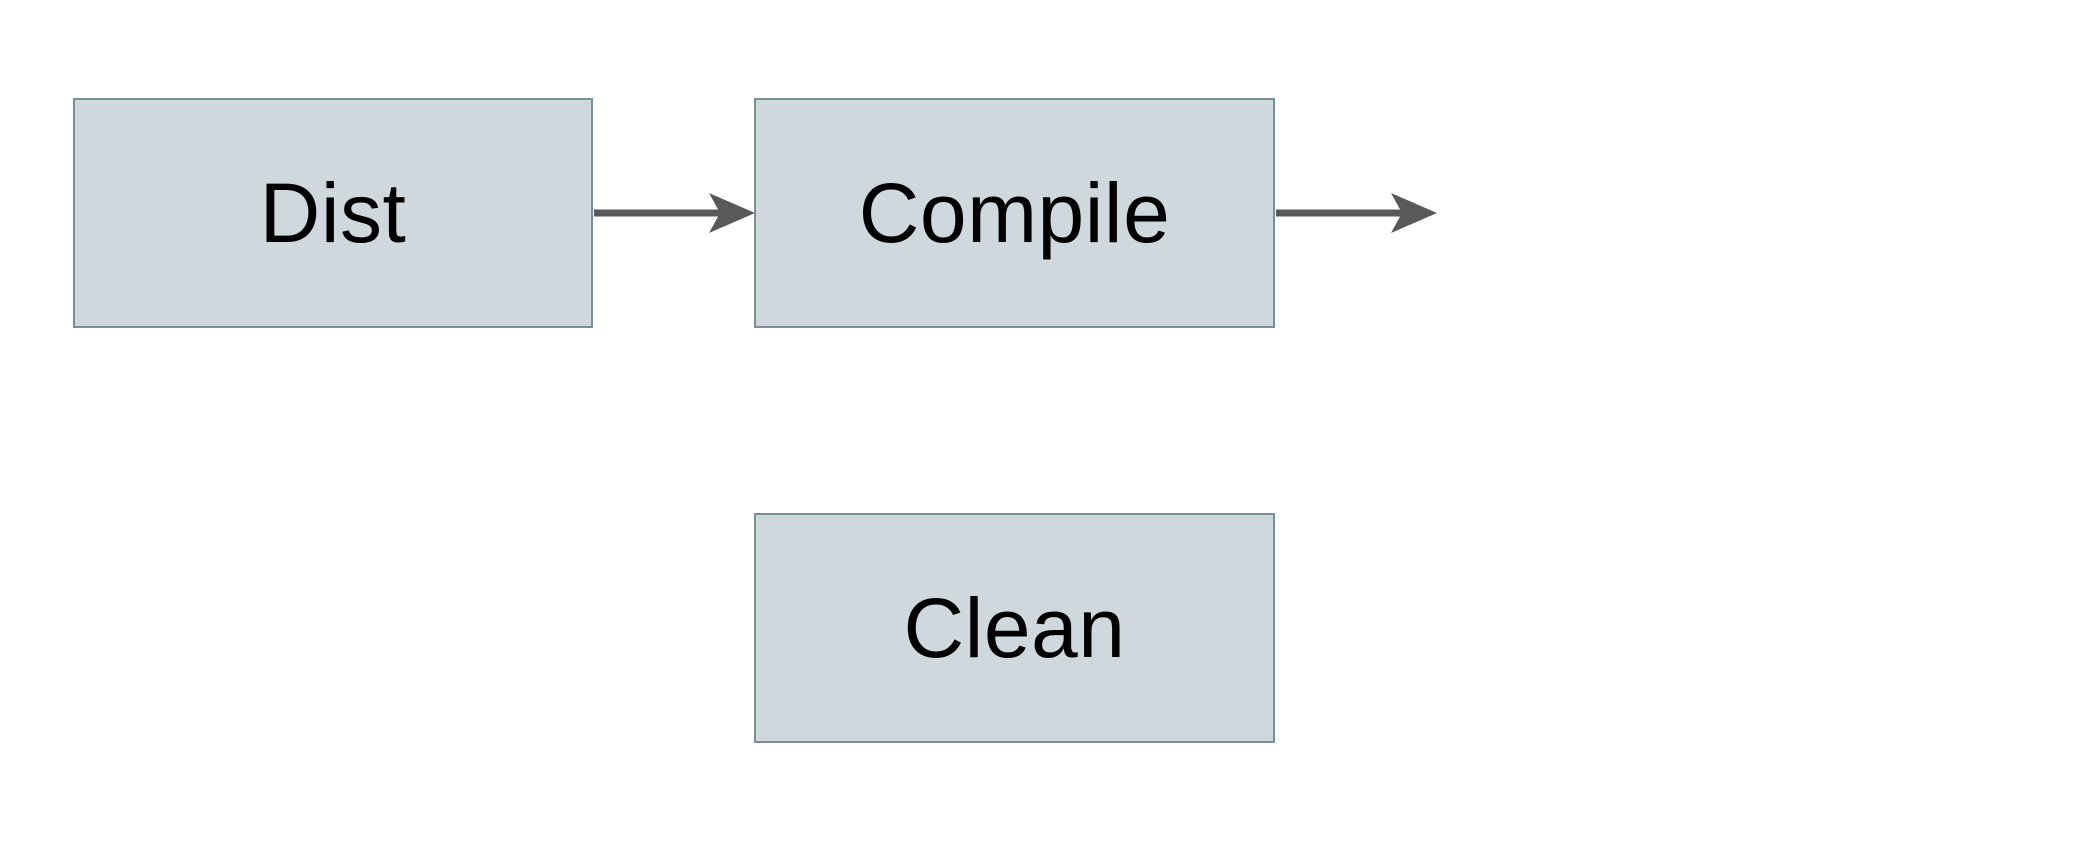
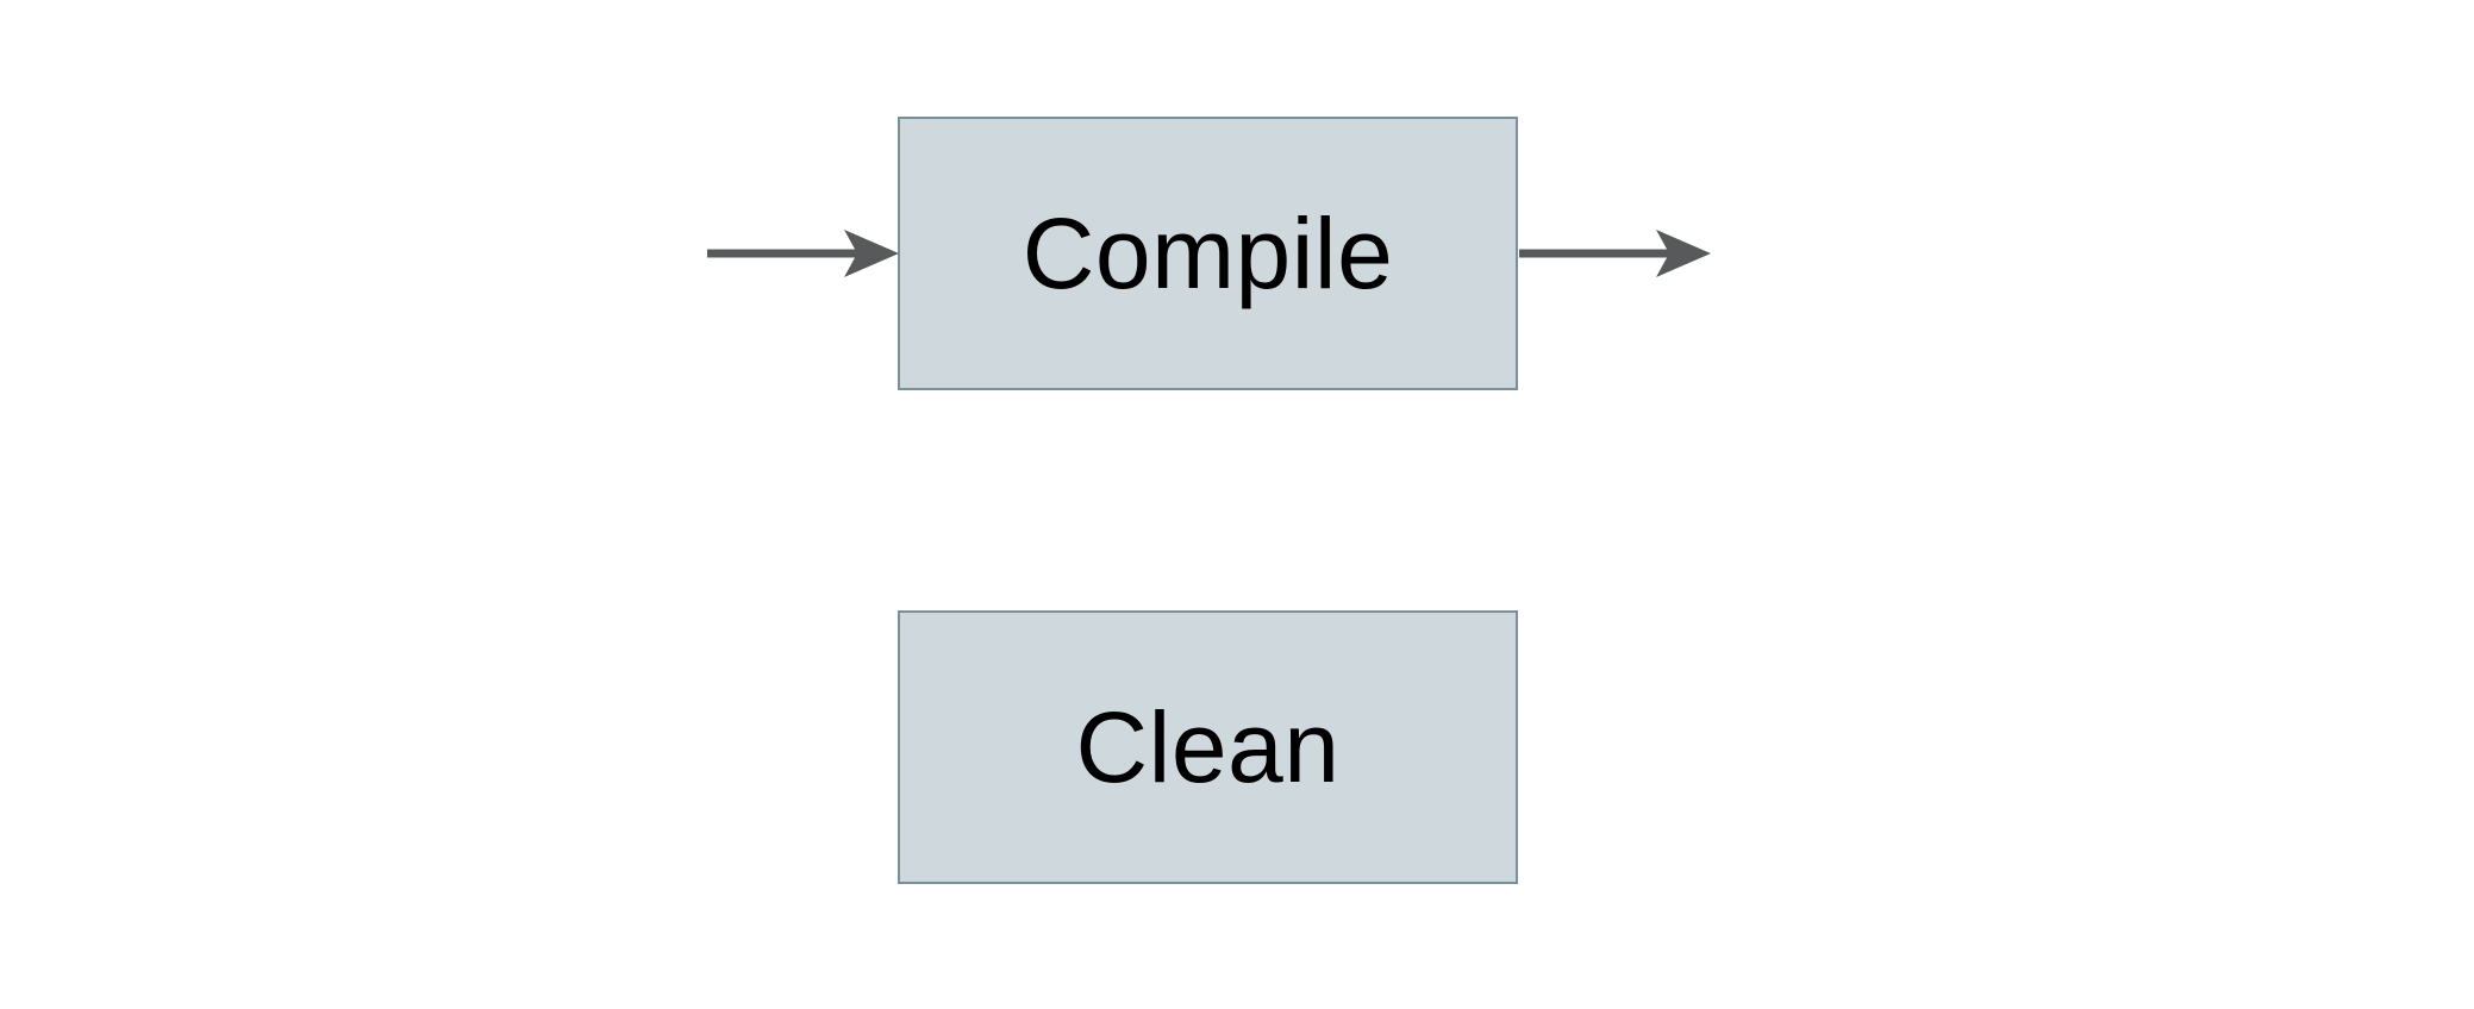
- Dist
  Compile
  Clean
